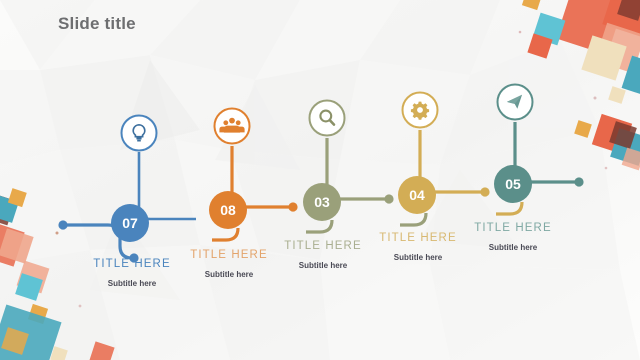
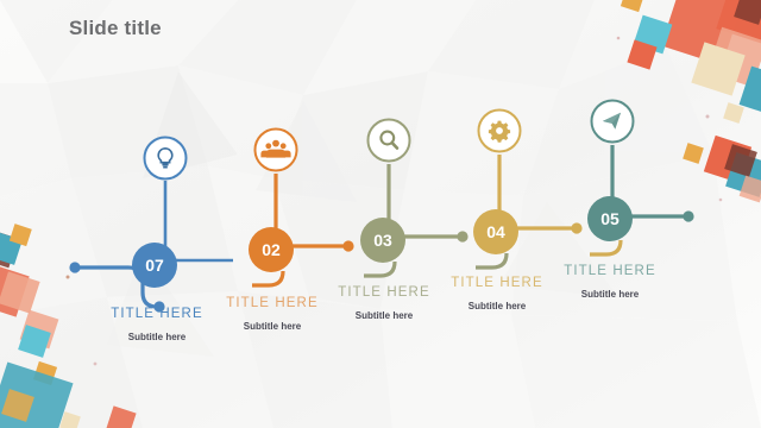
  Slide title
  07
- 08
+ 02
  03
  04
  05
  TITLE HERE
  Subtitle here
  TITLE HERE
  Subtitle here
  TITLE HERE
  Subtitle here
  TITLE HERE
  Subtitle here
  TITLE HERE
  Subtitle here
